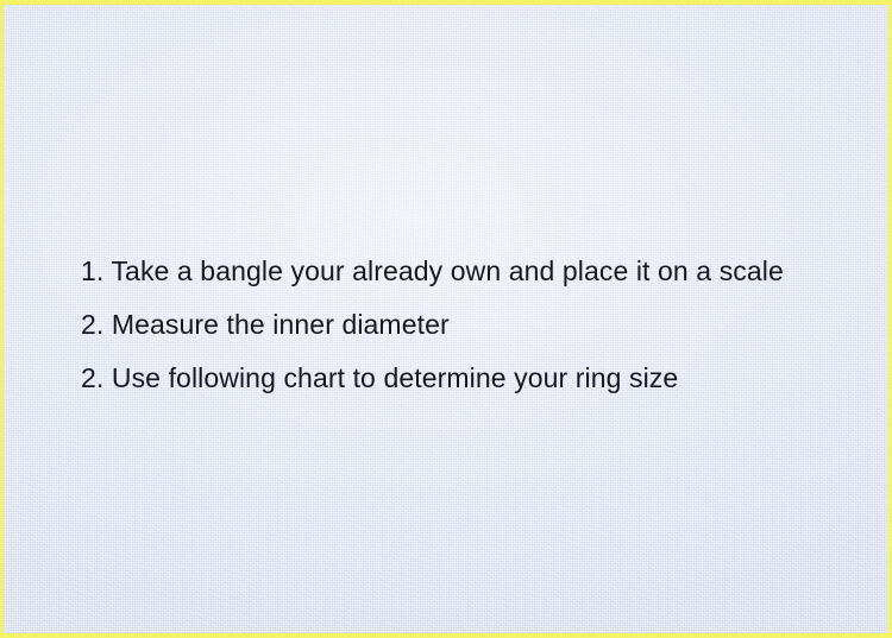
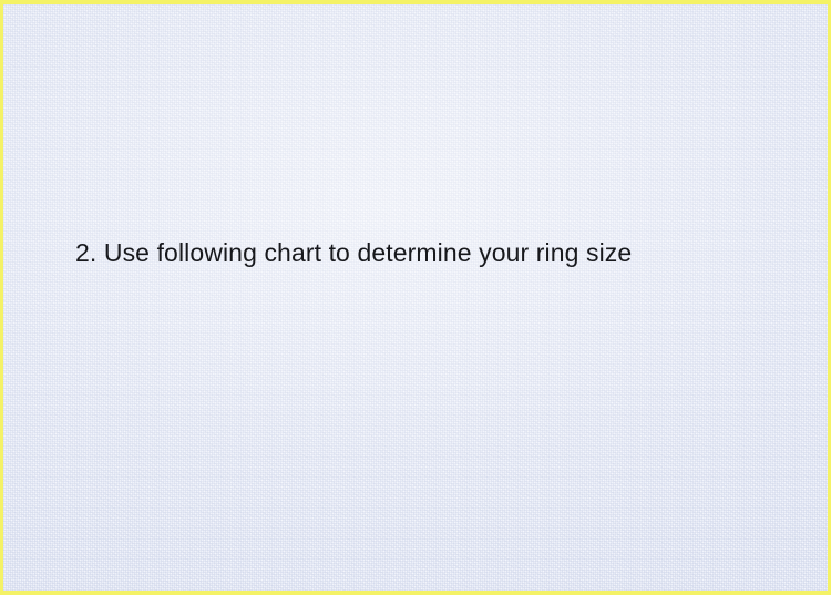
- 1. Take a bangle your already own and place it on a scale
- 2. Measure the inner diameter
  2. Use following chart to determine your ring size
